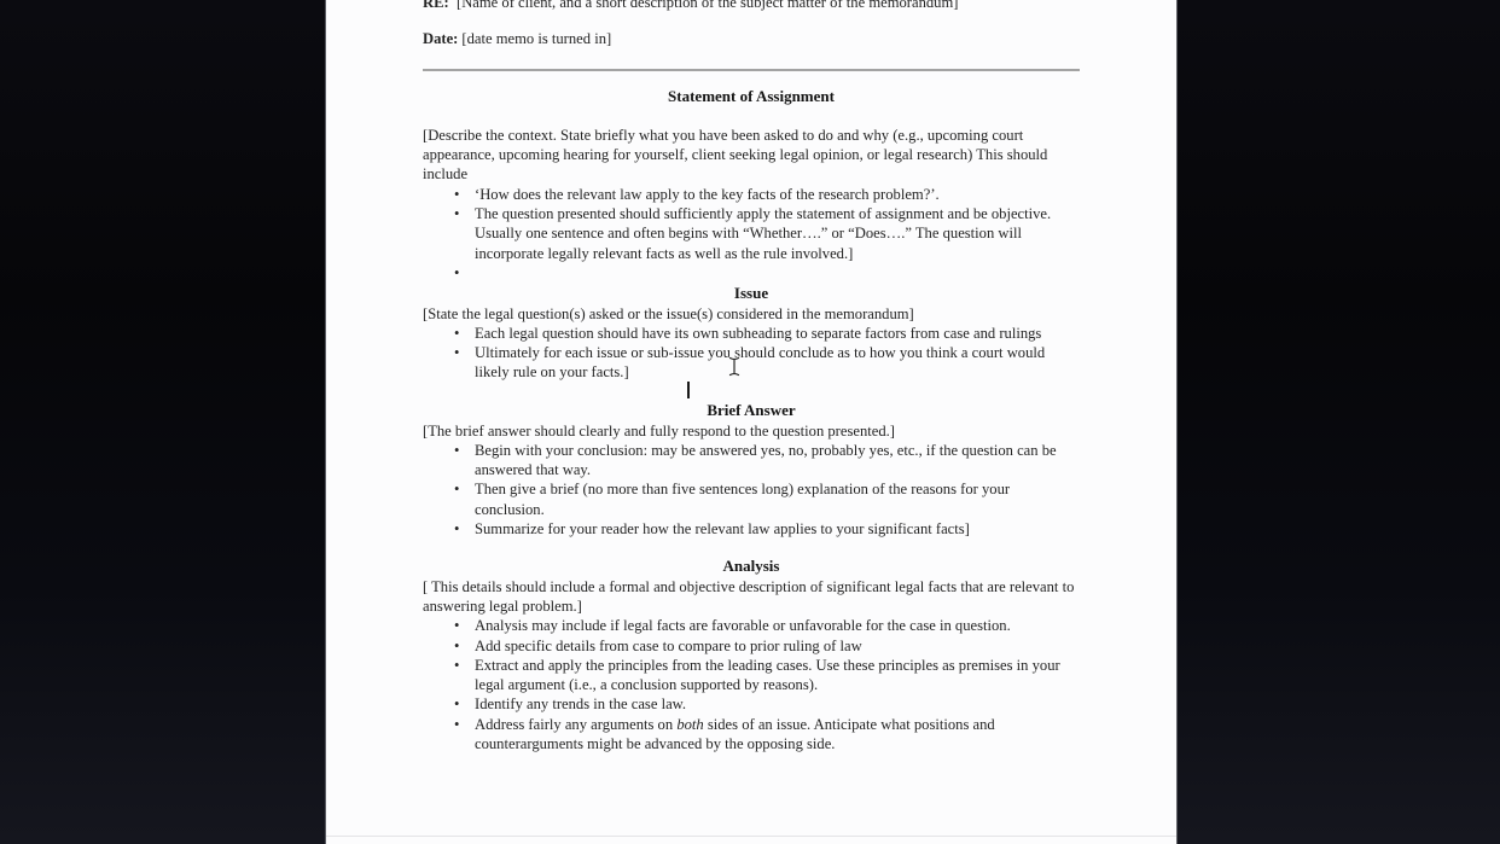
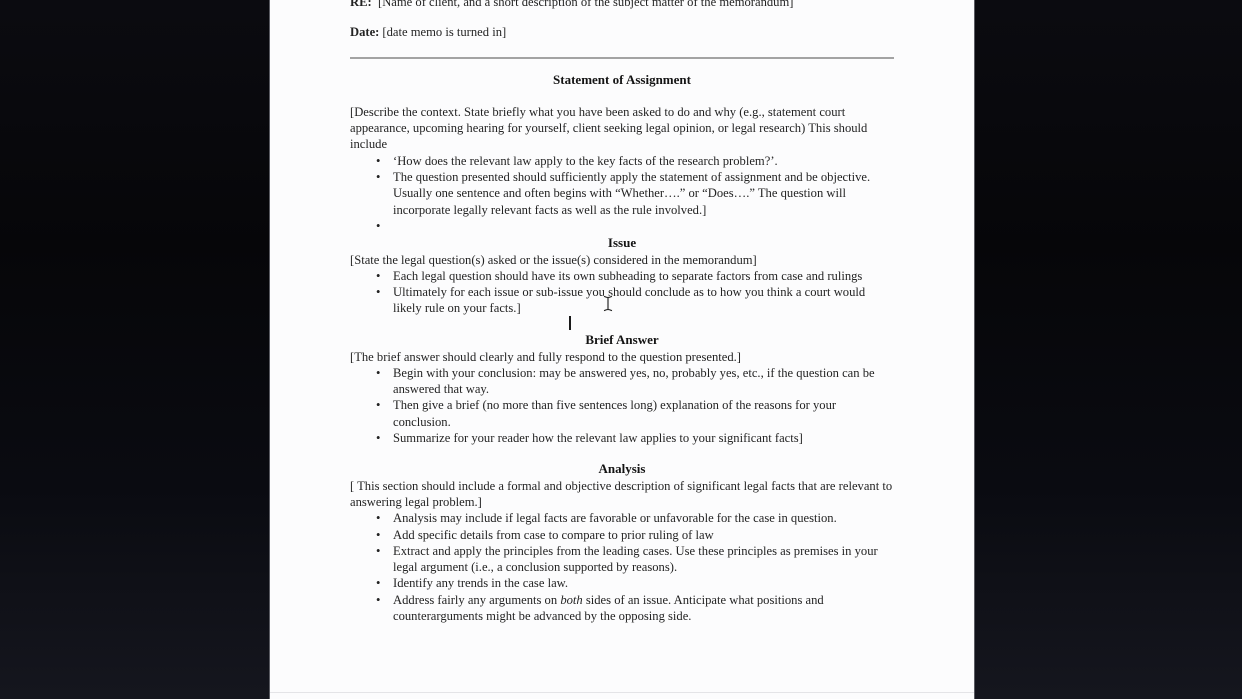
  RE: [Name of client, and a short description of the subject matter of the memorandum]
  Date: [date memo is turned in]
  Statement of Assignment
- [Describe the context. State briefly what you have been asked to do and why (e.g., upcoming court appearance, upcoming hearing for yourself, client seeking legal opinion, or legal research) This should include
+ [Describe the context. State briefly what you have been asked to do and why (e.g., statement court appearance, upcoming hearing for yourself, client seeking legal opinion, or legal research) This should include
  ‘How does the relevant law apply to the key facts of the research problem?’.
  The question presented should sufficiently apply the statement of assignment and be objective. Usually one sentence and often begins with “Whether….” or “Does….” The question will incorporate legally relevant facts as well as the rule involved.]
  Issue
  [State the legal question(s) asked or the issue(s) considered in the memorandum]
  Each legal question should have its own subheading to separate factors from case and rulings
  Ultimately for each issue or sub-issue you should conclude as to how you think a court would likely rule on your facts.]
  Brief Answer
  [The brief answer should clearly and fully respond to the question presented.]
  Begin with your conclusion: may be answered yes, no, probably yes, etc., if the question can be answered that way.
  Then give a brief (no more than five sentences long) explanation of the reasons for your conclusion.
  Summarize for your reader how the relevant law applies to your significant facts]
  Analysis
- [ This details should include a formal and objective description of significant legal facts that are relevant to answering legal problem.]
+ [ This section should include a formal and objective description of significant legal facts that are relevant to answering legal problem.]
  Analysis may include if legal facts are favorable or unfavorable for the case in question.
  Add specific details from case to compare to prior ruling of law
  Extract and apply the principles from the leading cases. Use these principles as premises in your legal argument (i.e., a conclusion supported by reasons).
  Identify any trends in the case law.
  Address fairly any arguments on both sides of an issue. Anticipate what positions and counterarguments might be advanced by the opposing side.
